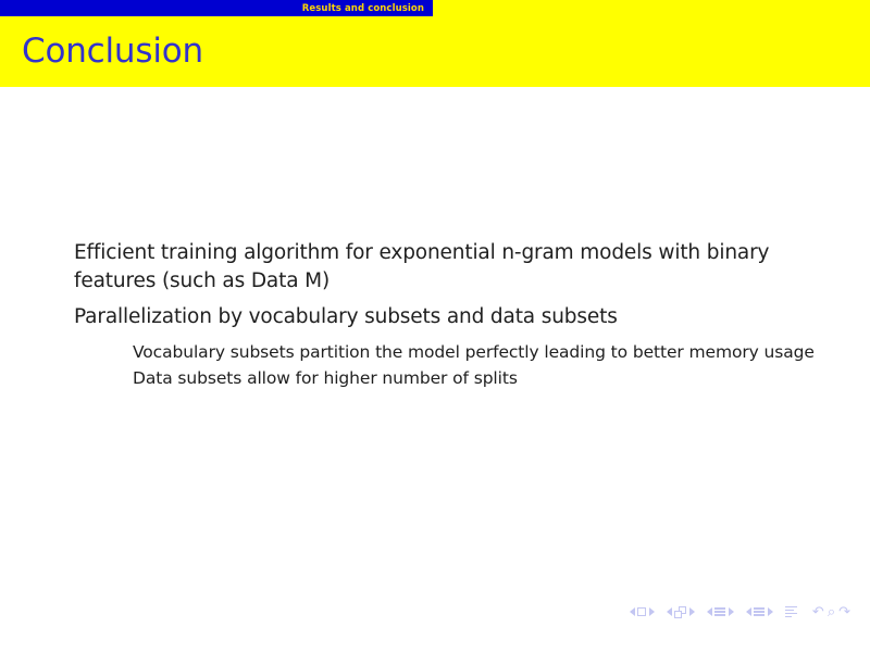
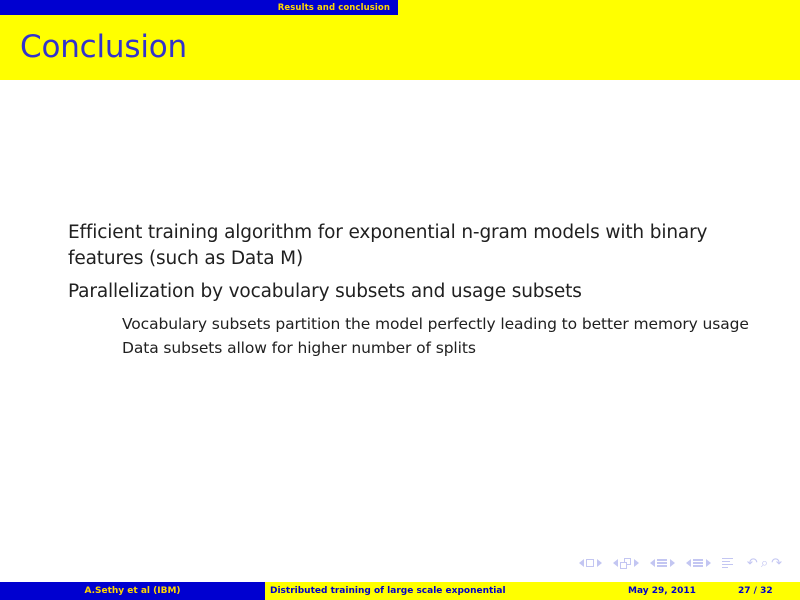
  Results and conclusion
  Conclusion
  Efficient training algorithm for exponential n-gram models with binary features (such as Data M)
- Parallelization by vocabulary subsets and data subsets
+ Parallelization by vocabulary subsets and usage subsets
  Vocabulary subsets partition the model perfectly leading to better memory usage
  Data subsets allow for higher number of splits
  ↶
  ⌕
  ↷
+ A.Sethy et al (IBM)
+ Distributed training of large scale exponential
+ May 29, 2011
+ 27 / 32
